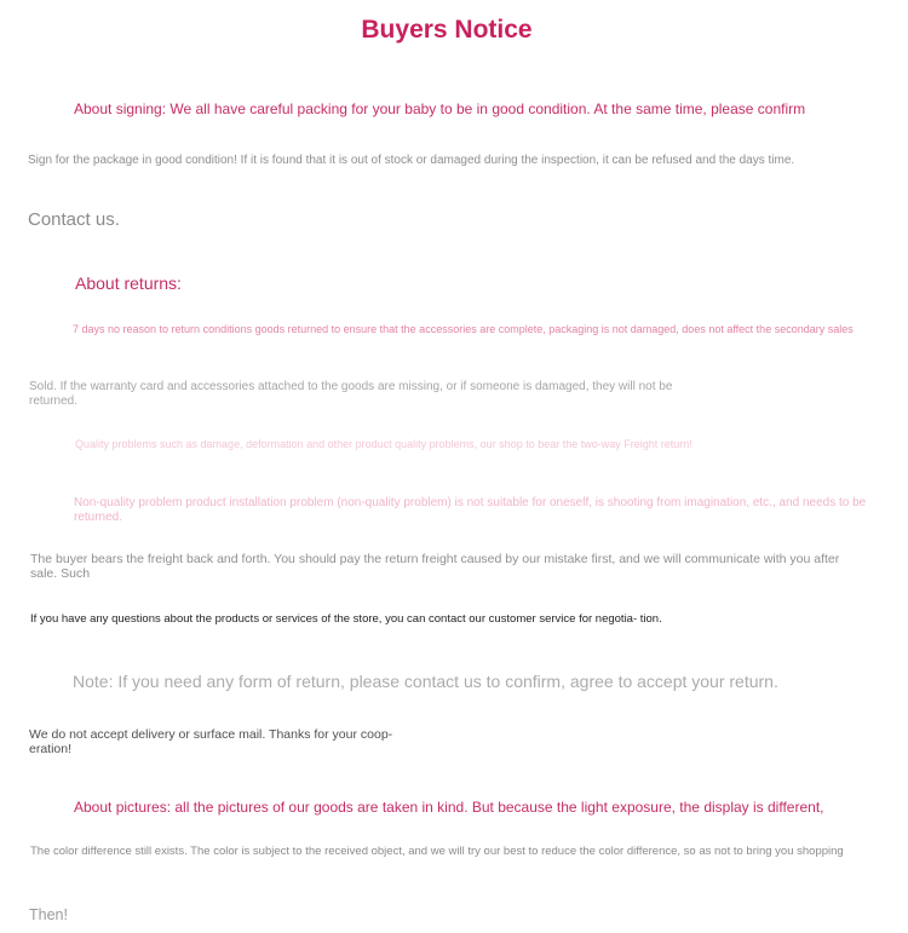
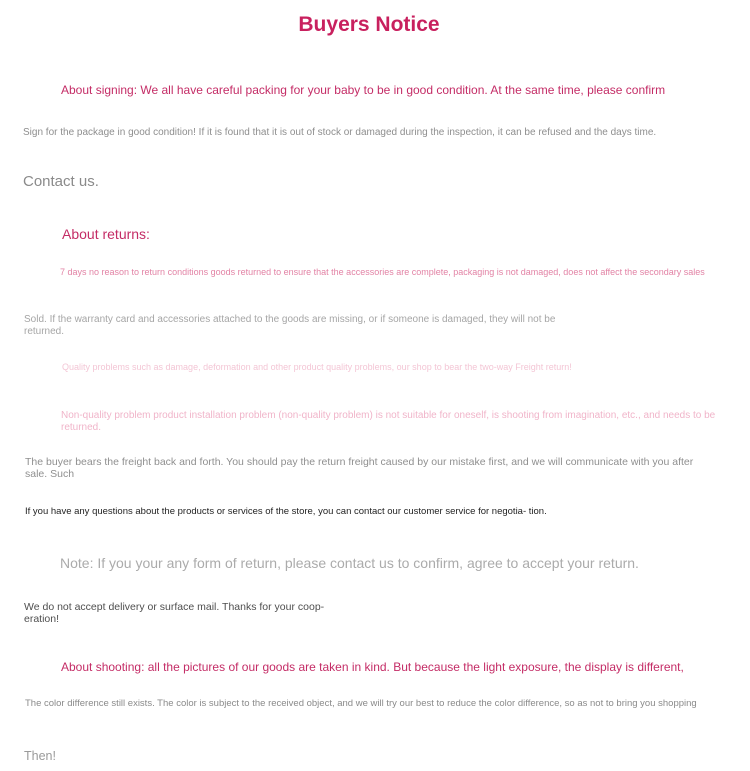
  Buyers Notice
  About signing: We all have careful packing for your baby to be in good condition. At the same time, please confirm
  Sign for the package in good condition! If it is found that it is out of stock or damaged during the inspection, it can be refused and the days time.
  Contact us.
  About returns:
  7 days no reason to return conditions goods returned to ensure that the accessories are complete, packaging is not damaged, does not affect the secondary sales
  Sold. If the warranty card and accessories attached to the goods are missing, or if someone is damaged, they will not be returned.
  Quality problems such as damage, deformation and other product quality problems, our shop to bear the two-way Freight return!
  Non-quality problem product installation problem (non-quality problem) is not suitable for oneself, is shooting from imagination, etc., and needs to be returned.
  The buyer bears the freight back and forth. You should pay the return freight caused by our mistake first, and we will communicate with you after sale. Such
  If you have any questions about the products or services of the store, you can contact our customer service for negotia- tion.
- Note: If you need any form of return, please contact us to confirm, agree to accept your return.
+ Note: If you your any form of return, please contact us to confirm, agree to accept your return.
  We do not accept delivery or surface mail. Thanks for your coop- eration!
- About pictures: all the pictures of our goods are taken in kind. But because the light exposure, the display is different,
+ About shooting: all the pictures of our goods are taken in kind. But because the light exposure, the display is different,
  The color difference still exists. The color is subject to the received object, and we will try our best to reduce the color difference, so as not to bring you shopping
  Then!
